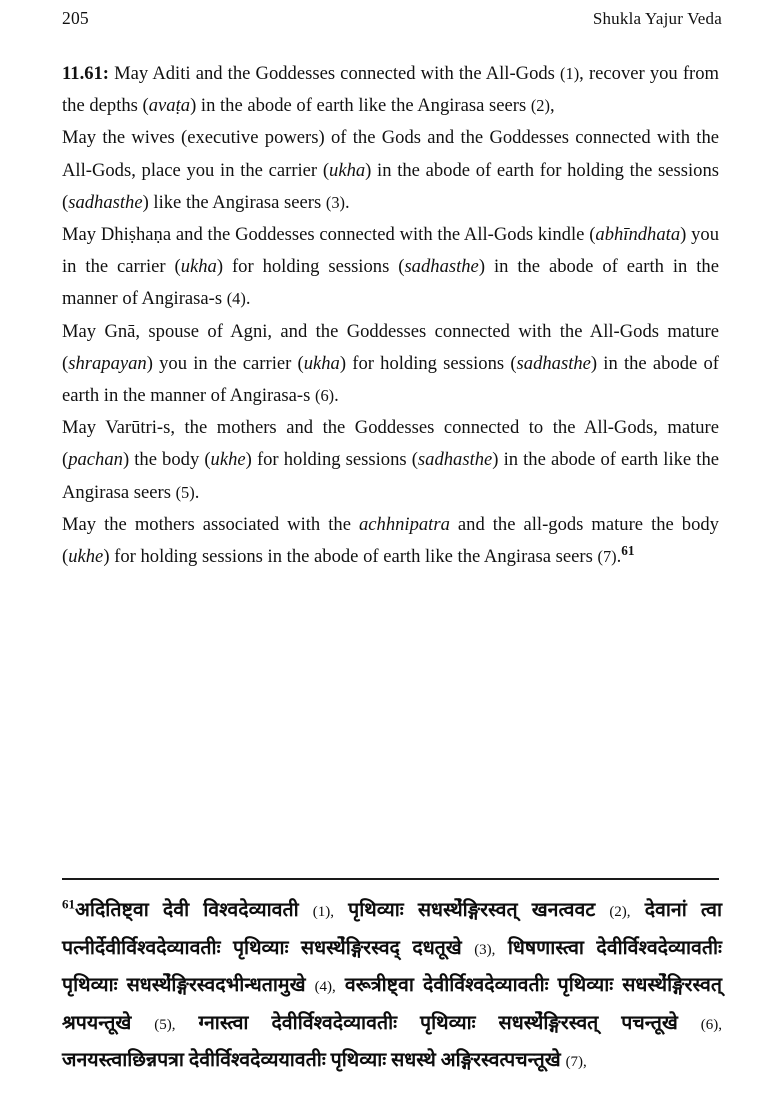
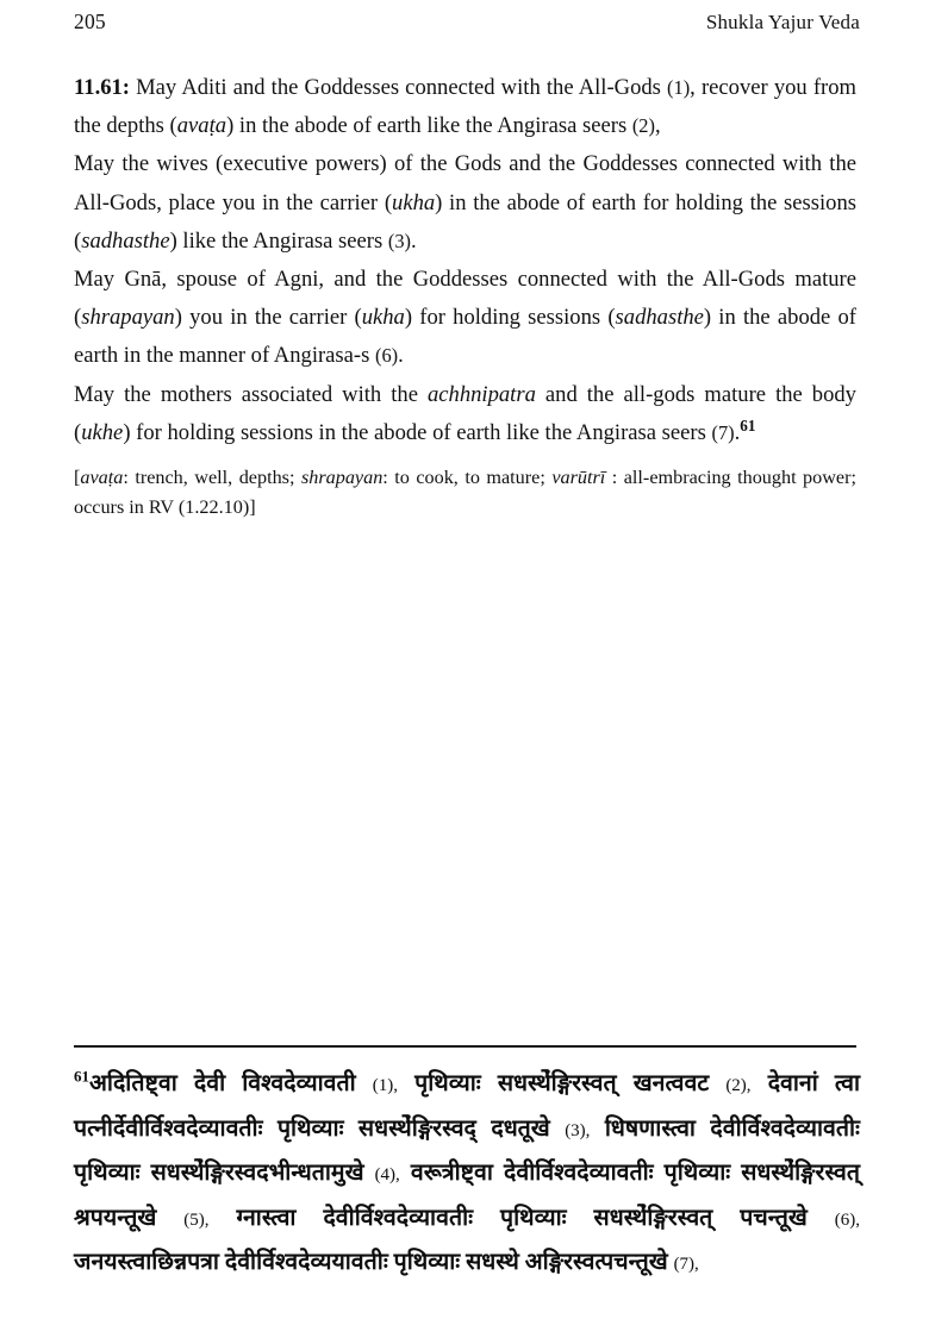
  205
  Shukla Yajur Veda
  11.61: May Aditi and the Goddesses connected with the All-Gods (1), recover you from the depths (avaṭa) in the abode of earth like the Angirasa seers (2),
  May the wives (executive powers) of the Gods and the Goddesses connected with the All-Gods, place you in the carrier (ukha) in the abode of earth for holding the sessions (sadhasthe) like the Angirasa seers (3).
- May Dhiṣhaṇa and the Goddesses connected with the All-Gods kindle (abhīndhata) you in the carrier (ukha) for holding sessions (sadhasthe) in the abode of earth in the manner of Angirasa-s (4).
  May Gnā, spouse of Agni, and the Goddesses connected with the All-Gods mature (shrapayan) you in the carrier (ukha) for holding sessions (sadhasthe) in the abode of earth in the manner of Angirasa-s (6).
- May Varūtri-s, the mothers and the Goddesses connected to the All-Gods, mature (pachan) the body (ukhe) for holding sessions (sadhasthe) in the abode of earth like the Angirasa seers (5).
  May the mothers associated with the achhnipatra and the all-gods mature the body (ukhe) for holding sessions in the abode of earth like the Angirasa seers (7).61
+ [avaṭa: trench, well, depths; shrapayan: to cook, to mature; varūtrī : all-embracing thought power; occurs in RV (1.22.10)]
  61अदितिष्ट्वा देवी विश्वदेव्यावती (1), पृथिव्याः सधस्थे̉ङ्गिरस्वत् खनत्ववट (2), देवानां त्वा पत्नीर्देवीर्विश्वदेव्यावतीः पृथिव्याः सधस्थे̉ङ्गिरस्वद् दधतूखे (3), धिषणास्त्वा देवीर्विश्वदेव्यावतीः पृथिव्याः सधस्थे̉ङ्गिरस्वदभीन्धतामुखे (4), वरूत्रीष्ट्वा देवीर्विश्वदेव्यावतीः पृथिव्याः सधस्थे̉ङ्गिरस्वत् श्रपयन्तूखे (5), ग्नास्त्वा देवीर्विश्वदेव्यावतीः पृथिव्याः सधस्थे̉ङ्गिरस्वत् पचन्तूखे (6), जनयस्त्वाछिन्नपत्रा देवीर्विश्वदेव्ययावतीः पृथिव्याः सधस्थे अङ्गिरस्वत्पचन्तूखे (7),
